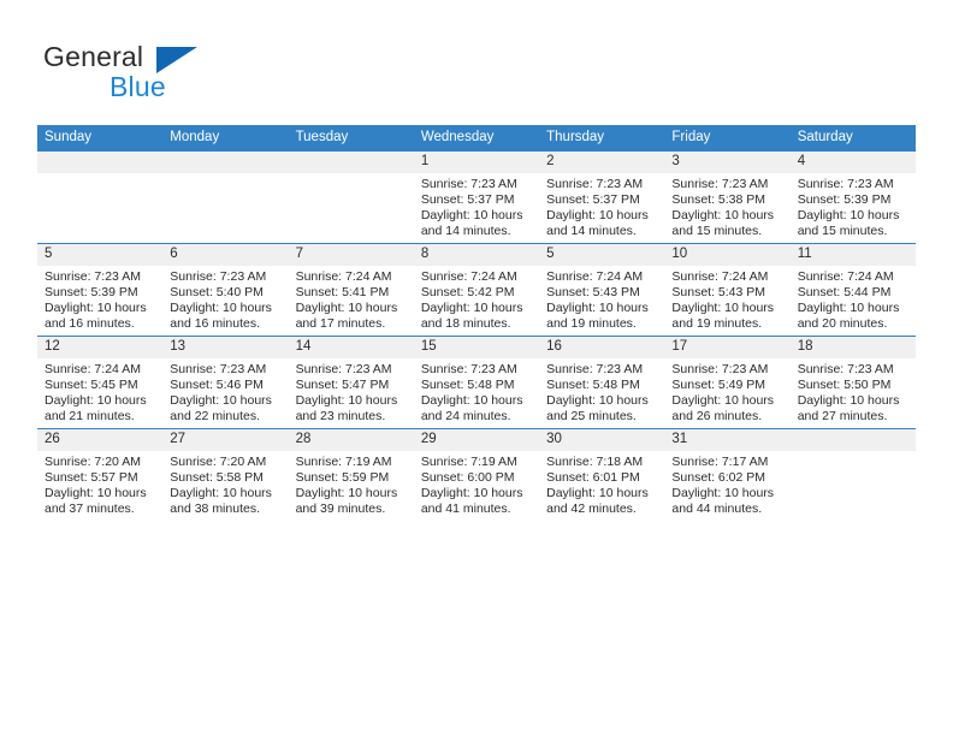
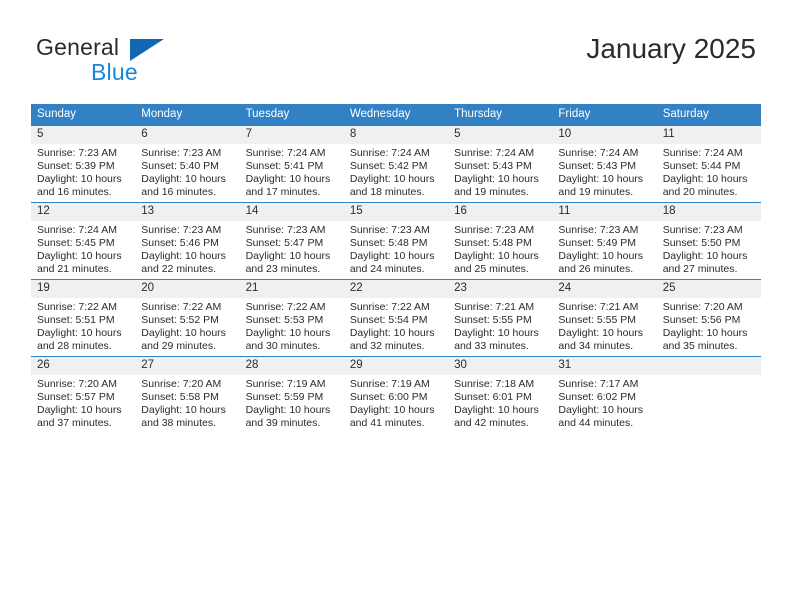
  General
  Blue
+ January 2025
  Sunday	Monday	Tuesday	Wednesday	Thursday	Friday	Saturday
- 			1Sunrise: 7:23 AMSunset: 5:37 PMDaylight: 10 hoursand 14 minutes.	2Sunrise: 7:23 AMSunset: 5:37 PMDaylight: 10 hoursand 14 minutes.	3Sunrise: 7:23 AMSunset: 5:38 PMDaylight: 10 hoursand 15 minutes.	4Sunrise: 7:23 AMSunset: 5:39 PMDaylight: 10 hoursand 15 minutes.
  5Sunrise: 7:23 AMSunset: 5:39 PMDaylight: 10 hoursand 16 minutes.	6Sunrise: 7:23 AMSunset: 5:40 PMDaylight: 10 hoursand 16 minutes.	7Sunrise: 7:24 AMSunset: 5:41 PMDaylight: 10 hoursand 17 minutes.	8Sunrise: 7:24 AMSunset: 5:42 PMDaylight: 10 hoursand 18 minutes.	5Sunrise: 7:24 AMSunset: 5:43 PMDaylight: 10 hoursand 19 minutes.	10Sunrise: 7:24 AMSunset: 5:43 PMDaylight: 10 hoursand 19 minutes.	11Sunrise: 7:24 AMSunset: 5:44 PMDaylight: 10 hoursand 20 minutes.
- 12Sunrise: 7:24 AMSunset: 5:45 PMDaylight: 10 hoursand 21 minutes.	13Sunrise: 7:23 AMSunset: 5:46 PMDaylight: 10 hoursand 22 minutes.	14Sunrise: 7:23 AMSunset: 5:47 PMDaylight: 10 hoursand 23 minutes.	15Sunrise: 7:23 AMSunset: 5:48 PMDaylight: 10 hoursand 24 minutes.	16Sunrise: 7:23 AMSunset: 5:48 PMDaylight: 10 hoursand 25 minutes.	17Sunrise: 7:23 AMSunset: 5:49 PMDaylight: 10 hoursand 26 minutes.	18Sunrise: 7:23 AMSunset: 5:50 PMDaylight: 10 hoursand 27 minutes.
+ 12Sunrise: 7:24 AMSunset: 5:45 PMDaylight: 10 hoursand 21 minutes.	13Sunrise: 7:23 AMSunset: 5:46 PMDaylight: 10 hoursand 22 minutes.	14Sunrise: 7:23 AMSunset: 5:47 PMDaylight: 10 hoursand 23 minutes.	15Sunrise: 7:23 AMSunset: 5:48 PMDaylight: 10 hoursand 24 minutes.	16Sunrise: 7:23 AMSunset: 5:48 PMDaylight: 10 hoursand 25 minutes.	11Sunrise: 7:23 AMSunset: 5:49 PMDaylight: 10 hoursand 26 minutes.	18Sunrise: 7:23 AMSunset: 5:50 PMDaylight: 10 hoursand 27 minutes.
+ 19Sunrise: 7:22 AMSunset: 5:51 PMDaylight: 10 hoursand 28 minutes.	20Sunrise: 7:22 AMSunset: 5:52 PMDaylight: 10 hoursand 29 minutes.	21Sunrise: 7:22 AMSunset: 5:53 PMDaylight: 10 hoursand 30 minutes.	22Sunrise: 7:22 AMSunset: 5:54 PMDaylight: 10 hoursand 32 minutes.	23Sunrise: 7:21 AMSunset: 5:55 PMDaylight: 10 hoursand 33 minutes.	24Sunrise: 7:21 AMSunset: 5:55 PMDaylight: 10 hoursand 34 minutes.	25Sunrise: 7:20 AMSunset: 5:56 PMDaylight: 10 hoursand 35 minutes.
  26Sunrise: 7:20 AMSunset: 5:57 PMDaylight: 10 hoursand 37 minutes.	27Sunrise: 7:20 AMSunset: 5:58 PMDaylight: 10 hoursand 38 minutes.	28Sunrise: 7:19 AMSunset: 5:59 PMDaylight: 10 hoursand 39 minutes.	29Sunrise: 7:19 AMSunset: 6:00 PMDaylight: 10 hoursand 41 minutes.	30Sunrise: 7:18 AMSunset: 6:01 PMDaylight: 10 hoursand 42 minutes.	31Sunrise: 7:17 AMSunset: 6:02 PMDaylight: 10 hoursand 44 minutes.
